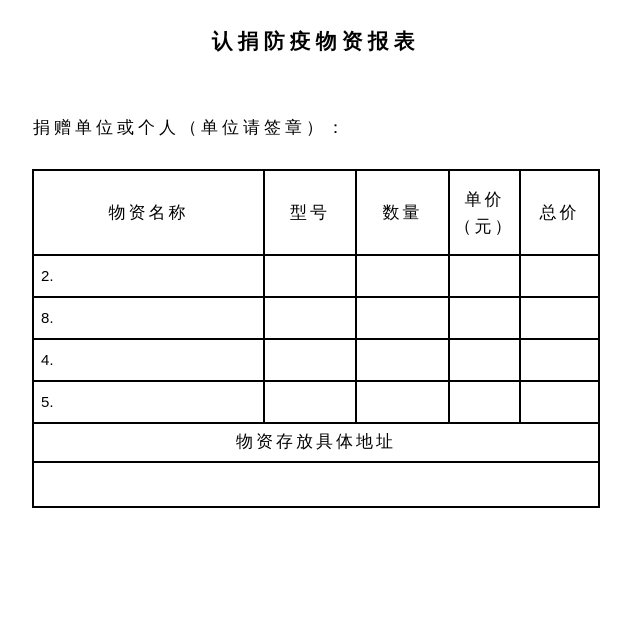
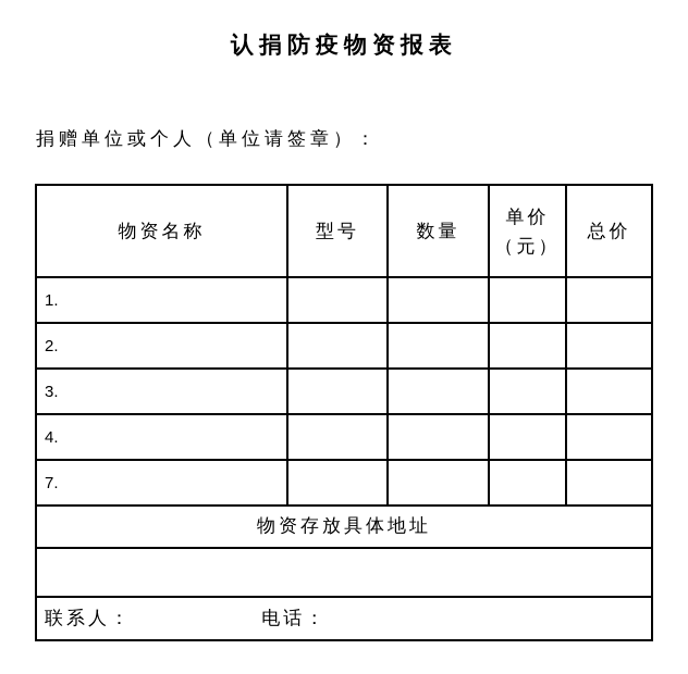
  认捐防疫物资报表
  捐赠单位或个人（单位请签章）：
  物资名称	型号	数量	单价 （元）	总价
+ 1.
  2.
- 8.
+ 3.
  4.
- 5.
+ 7.
  物资存放具体地址
+ 联系人： 电话：
